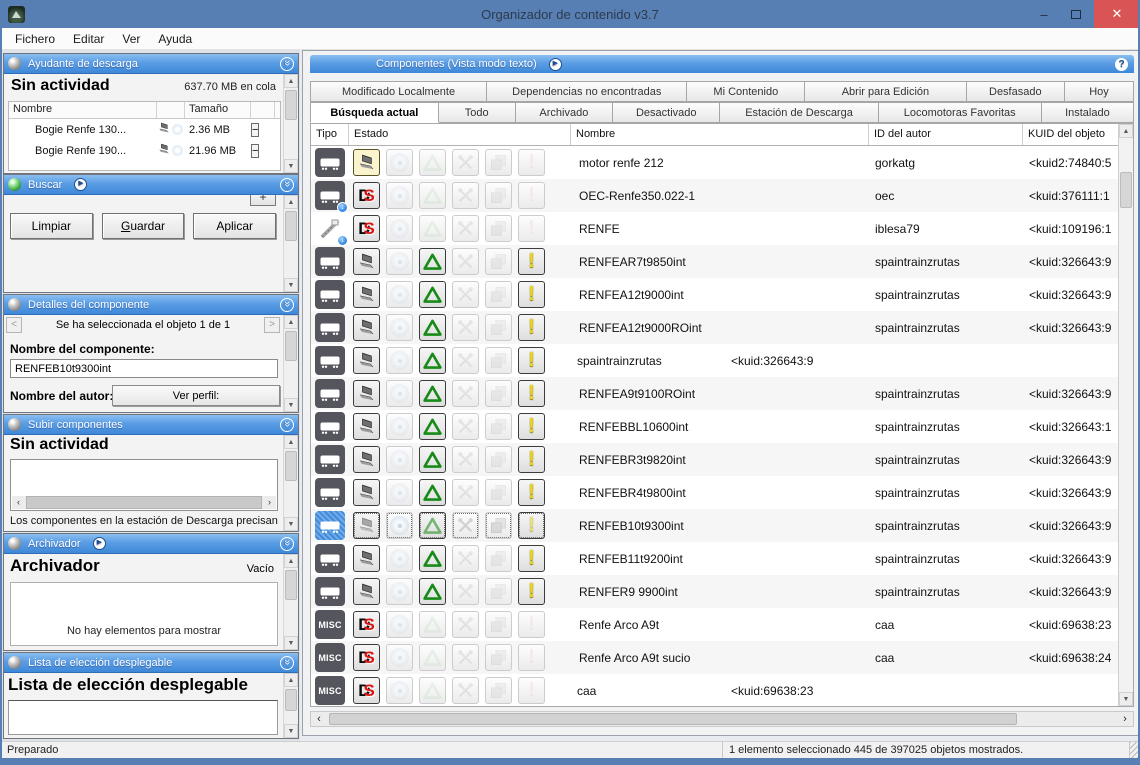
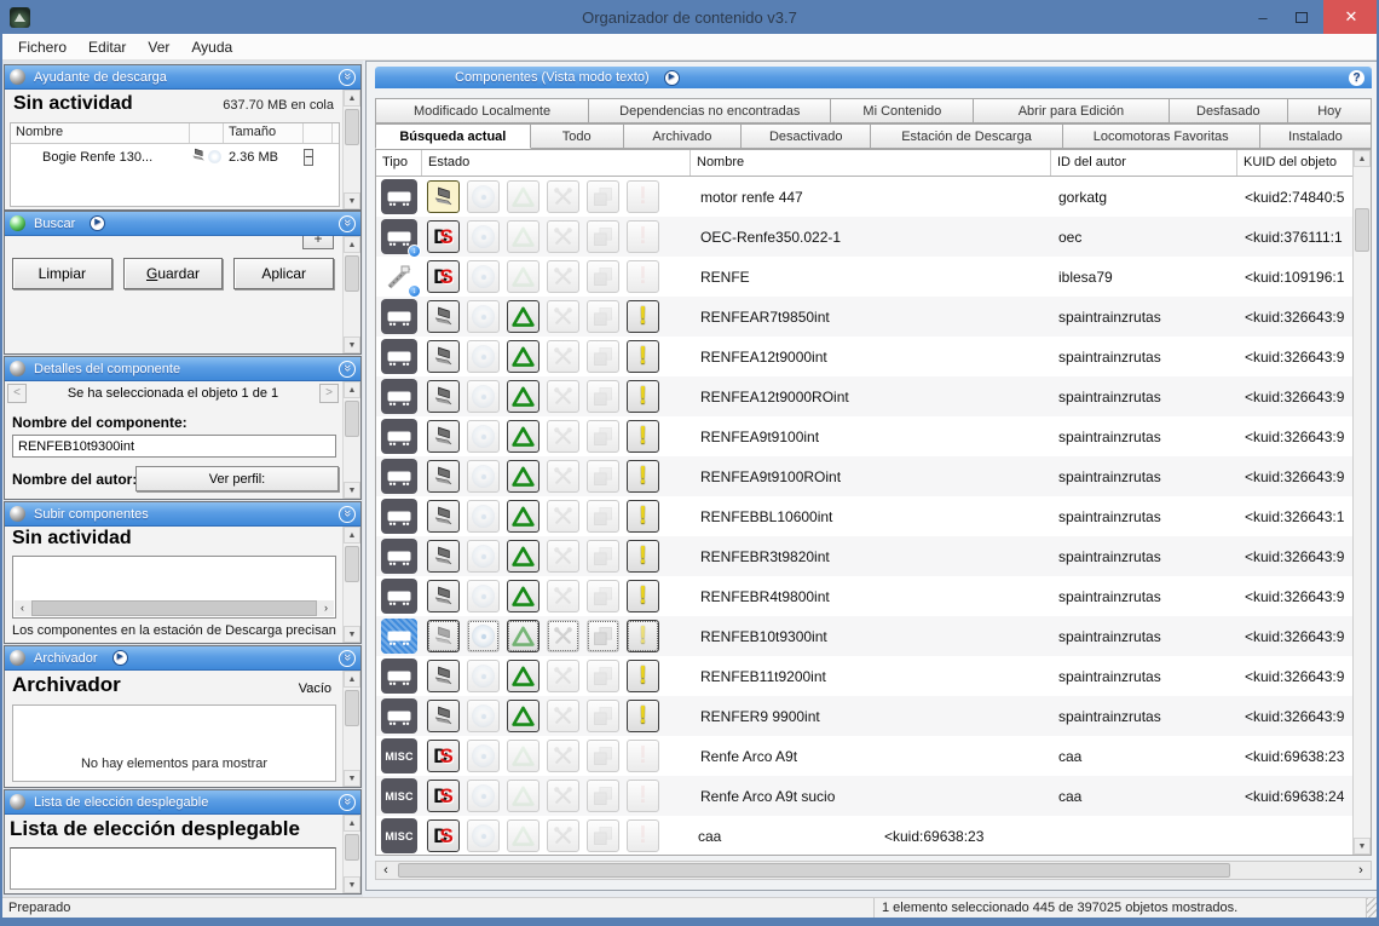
  Organizador de contenido v3.7
  –
  ✕
  Fichero
  Editar
  Ver
  Ayuda
  Ayudante de descarga
  Sin actividad
  637.70 MB en cola
  Nombre
  Tamaño
  Bogie Renfe 130...
  2.36 MB
- Bogie Renfe 190...
- 21.96 MB
  Buscar
  Limpiar
  G
  uardar
  Aplicar
  Detalles del componente
  Se ha seleccionada el objeto 1 de 1
  Nombre del componente:
  RENFEB10t9300int
  Nombre del autor
  Ver perfil:
  Subir componentes
  Sin actividad
  Los componentes en la estación de Descarga precisan
  Archivador
  Archivador
  Vacío
  No hay elementos para mostrar
  Lista de elección desplegable
  Lista de elección desplegable
  Componentes (Vista modo texto)
  Modificado Localmente
  Dependencias no encontradas
  Mi Contenido
  Abrir para Edición
  Desfasado
  Hoy
  Búsqueda actual
  Todo
  Archivado
  Desactivado
  Estación de Descarga
  Locomotoras Favoritas
  Instalado
  Tipo
  Estado
  Nombre
  ID del autor
  KUID del objeto
- motor renfe 212
+ motor renfe 447
  gorkatg
  <kuid2:74840:5
  OEC-Renfe350.022-1
  oec
  <kuid:376111:1
  RENFE
  iblesa79
  <kuid:109196:1
  RENFEAR7t9850int
  spaintrainzrutas
  <kuid:326643:9
  RENFEA12t9000int
  spaintrainzrutas
  <kuid:326643:9
  RENFEA12t9000ROint
  spaintrainzrutas
  <kuid:326643:9
+ RENFEA9t9100int
  spaintrainzrutas
  <kuid:326643:9
  RENFEA9t9100ROint
  spaintrainzrutas
  <kuid:326643:9
  RENFEBBL10600int
  spaintrainzrutas
  <kuid:326643:1
  RENFEBR3t9820int
  spaintrainzrutas
  <kuid:326643:9
  RENFEBR4t9800int
  spaintrainzrutas
  <kuid:326643:9
  RENFEB10t9300int
  spaintrainzrutas
  <kuid:326643:9
  RENFEB11t9200int
  spaintrainzrutas
  <kuid:326643:9
  RENFER9 9900int
  spaintrainzrutas
  <kuid:326643:9
  Renfe Arco A9t
  caa
  <kuid:69638:23
  Renfe Arco A9t sucio
  caa
  <kuid:69638:24
  caa
  <kuid:69638:23
  Preparado
  1 elemento seleccionado 445 de 397025 objetos mostrados.
